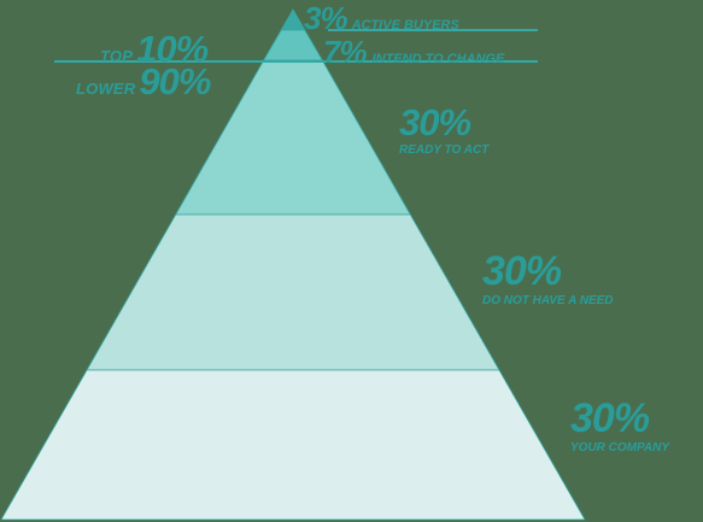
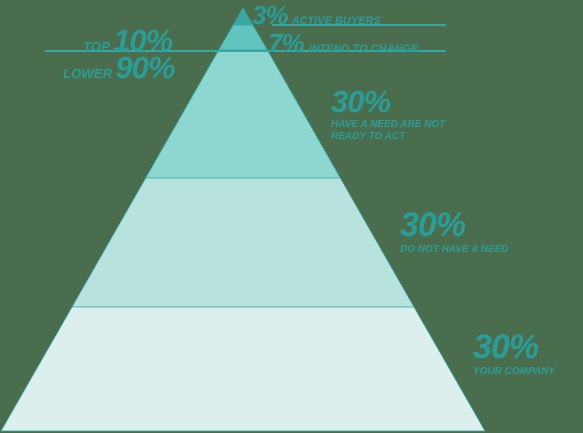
  3% ACTIVE BUYERS
  7% INTEND TO CHANGE
  TOP 10%
  LOWER 90%
  30%
+ HAVE A NEED ARE NOT
  READY TO ACT
  30%
  DO NOT HAVE A NEED
  30%
  YOUR COMPANY
